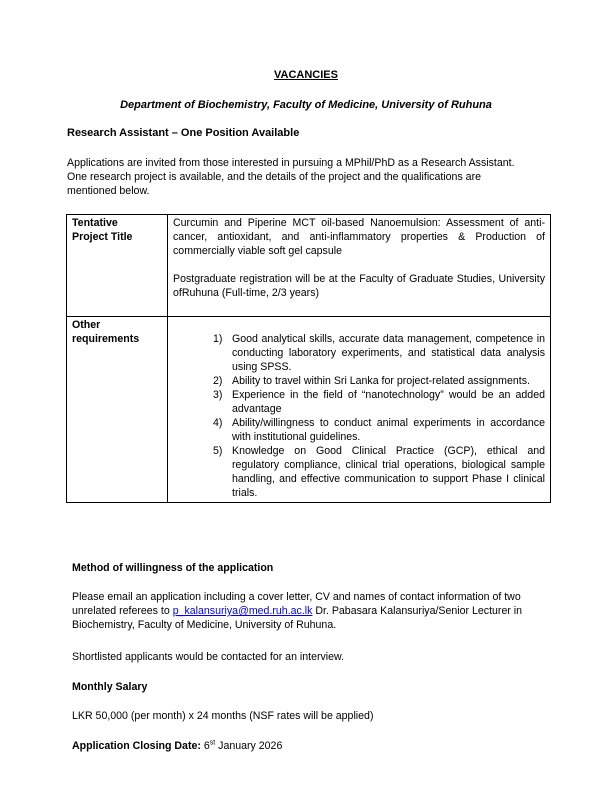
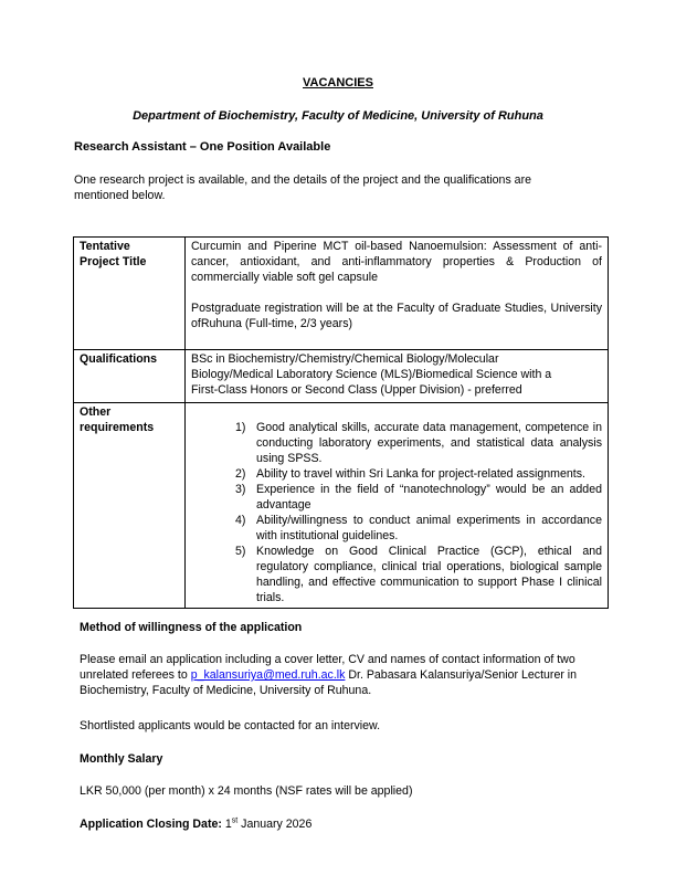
  VACANCIES
  Department of Biochemistry, Faculty of Medicine, University of Ruhuna
  Research Assistant – One Position Available
- Applications are invited from those interested in pursuing a MPhil/PhD as a Research Assistant.
  One research project is available, and the details of the project and the qualifications are
  mentioned below.
  Tentative Project Title	Curcumin and Piperine MCT oil-based Nanoemulsion: Assessment of anti-cancer, antioxidant, and anti-inflammatory properties & Production of commercially viable soft gel capsule Postgraduate registration will be at the Faculty of Graduate Studies, University ofRuhuna (Full-time, 2/3 years)
+ Qualifications	BSc in Biochemistry/Chemistry/Chemical Biology/Molecular Biology/Medical Laboratory Science (MLS)/Biomedical Science with a First-Class Honors or Second Class (Upper Division) - preferred
  Other requirements	1) Good analytical skills, accurate data management, competence in conducting laboratory experiments, and statistical data analysis using SPSS. 2) Ability to travel within Sri Lanka for project-related assignments. 3) Experience in the field of “nanotechnology” would be an added advantage 4) Ability/willingness to conduct animal experiments in accordance with institutional guidelines. 5) Knowledge on Good Clinical Practice (GCP), ethical and regulatory compliance, clinical trial operations, biological sample handling, and effective communication to support Phase I clinical trials.
  Method of willingness of the application
  Please email an application including a cover letter, CV and names of contact information of two unrelated referees to p_kalansuriya@med.ruh.ac.lk Dr. Pabasara Kalansuriya/Senior Lecturer in Biochemistry, Faculty of Medicine, University of Ruhuna.
  Shortlisted applicants would be contacted for an interview.
  Monthly Salary
  LKR 50,000 (per month) x 24 months (NSF rates will be applied)
- Application Closing Date: 6 January 2026
+ Application Closing Date: 1 January 2026
